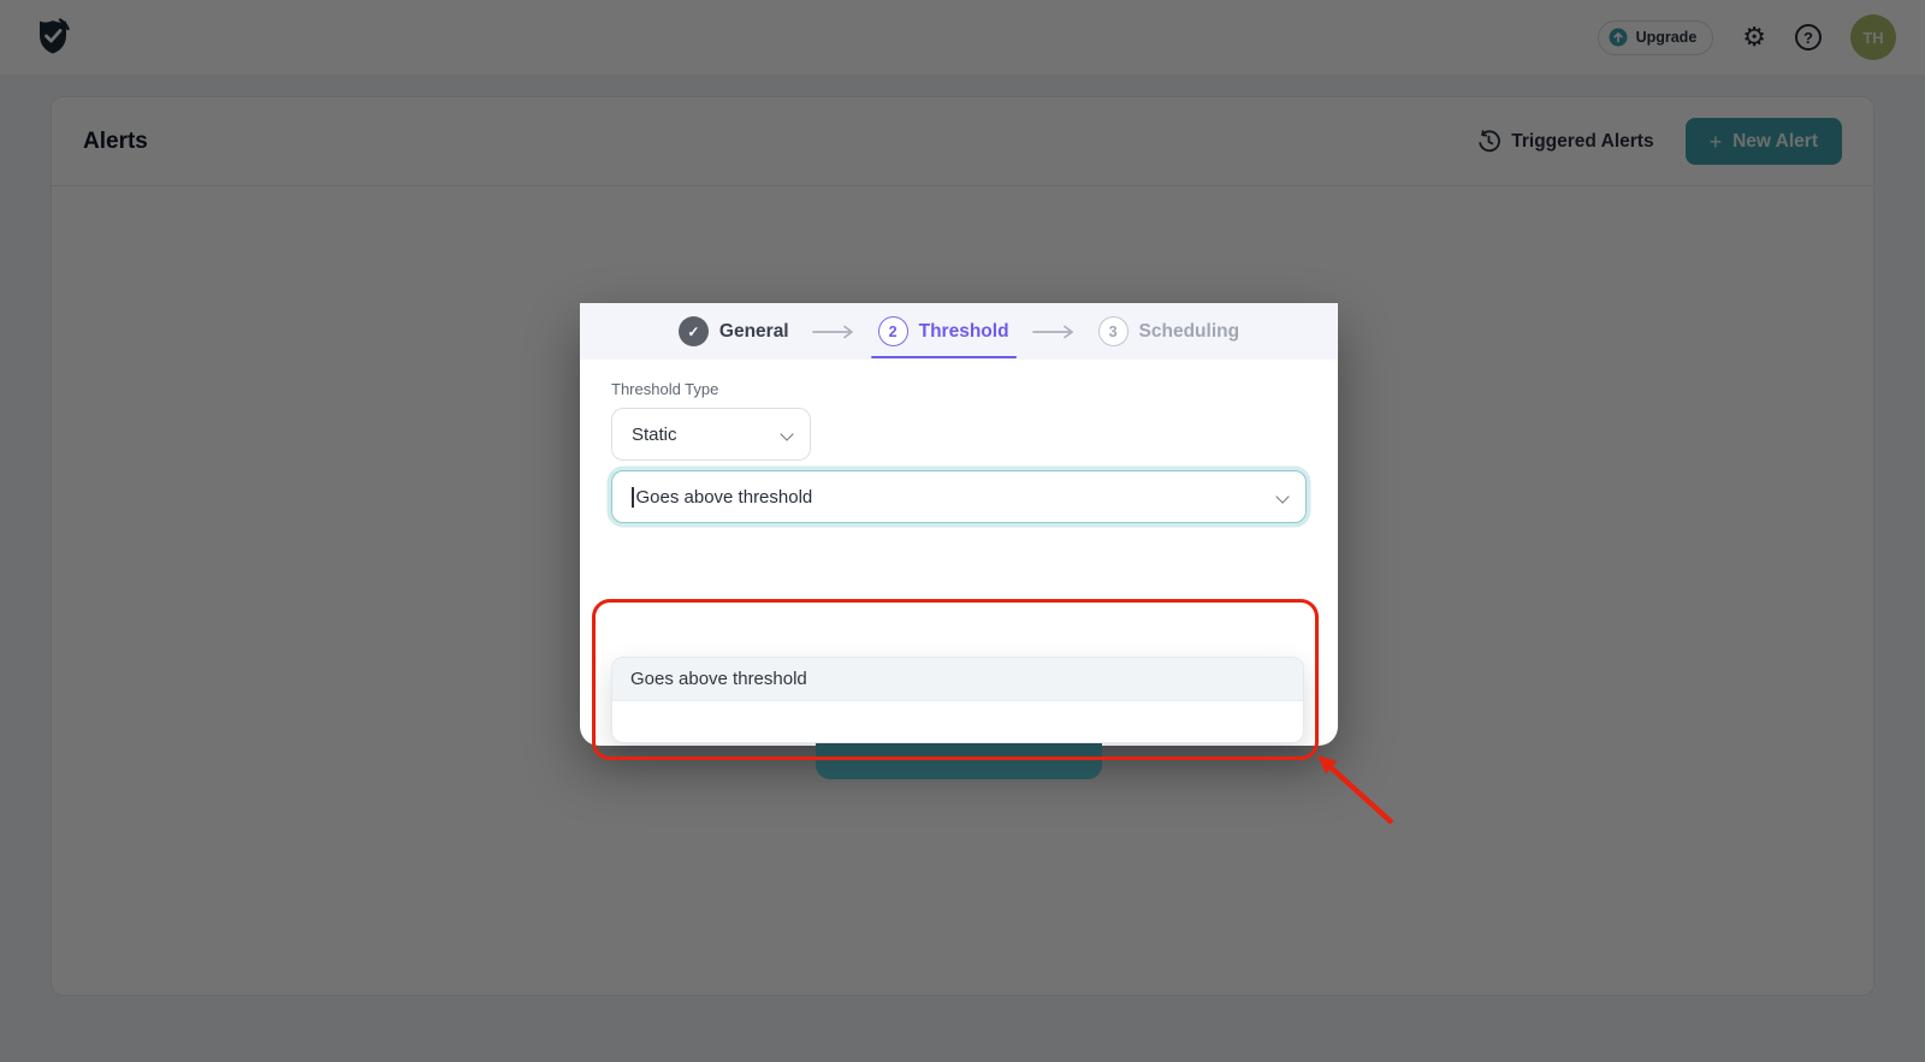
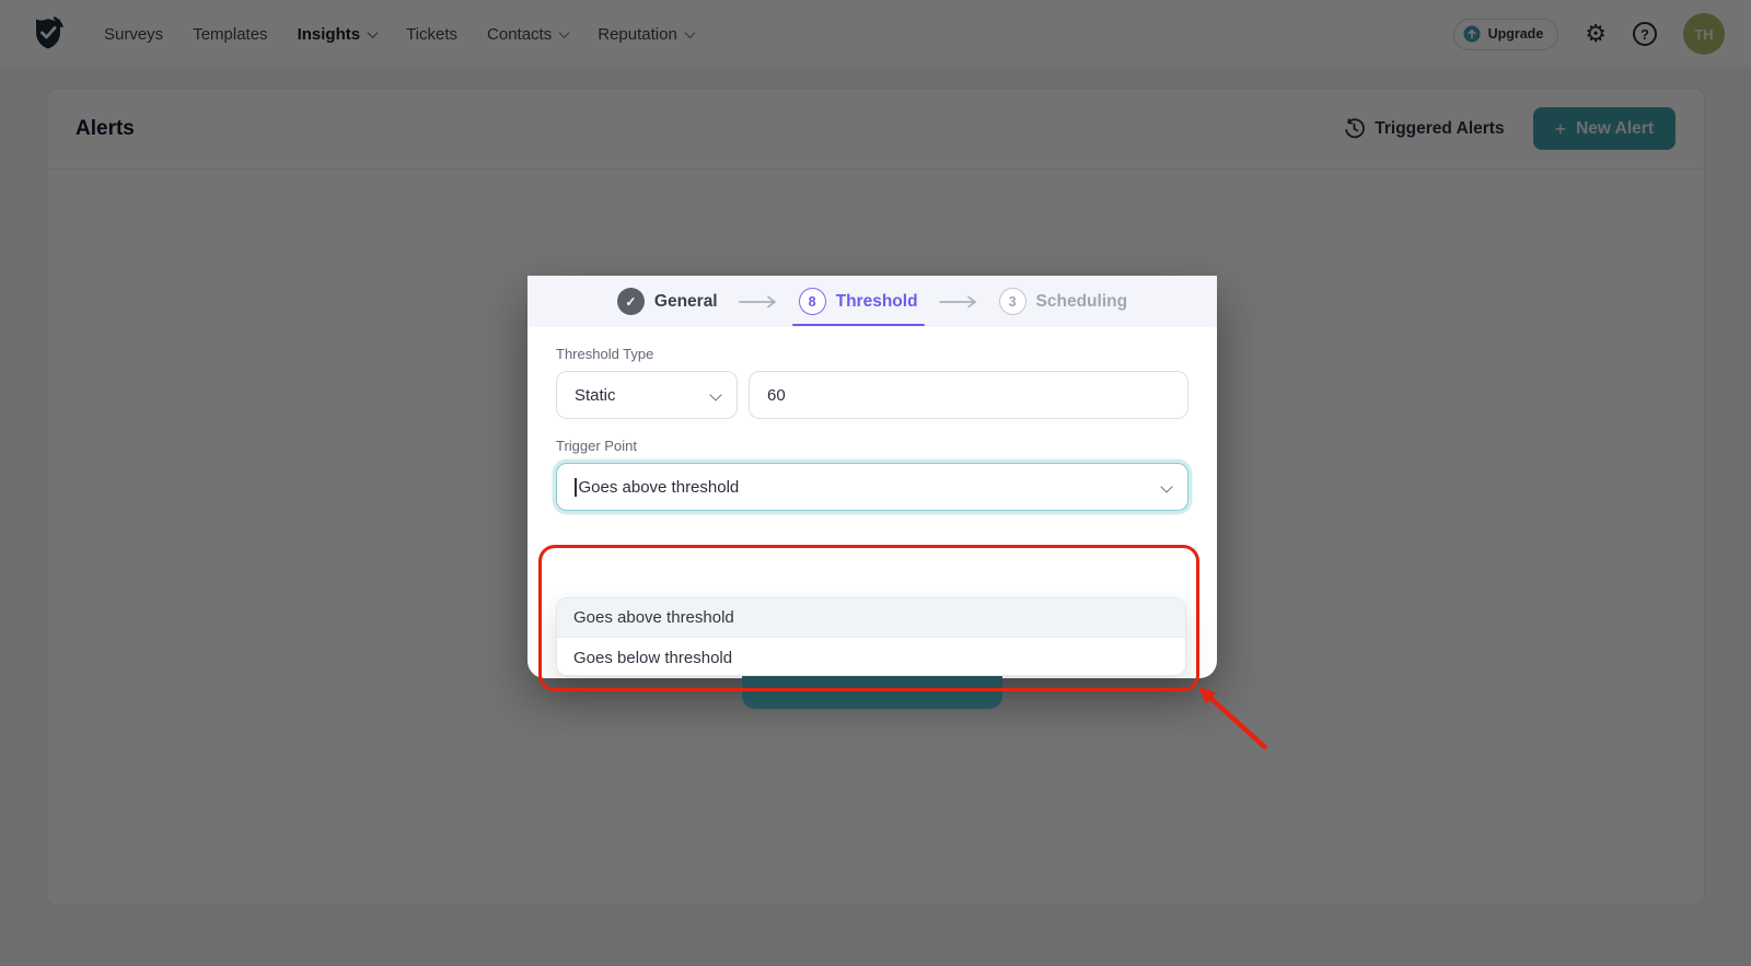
+ Surveys
+ Templates
+ Insights
+ Tickets
+ Contacts
+ Reputation
  Upgrade
  ⚙
  ?
  TH
  Alerts
  Triggered Alerts
  +
  New Alert
  ✓
  General
- 2
+ 8
  Threshold
  3
  Scheduling
  Threshold Type
  Static
+ 60
+ Trigger Point
  Goes above threshold
  Goes above threshold
+ Goes below threshold
